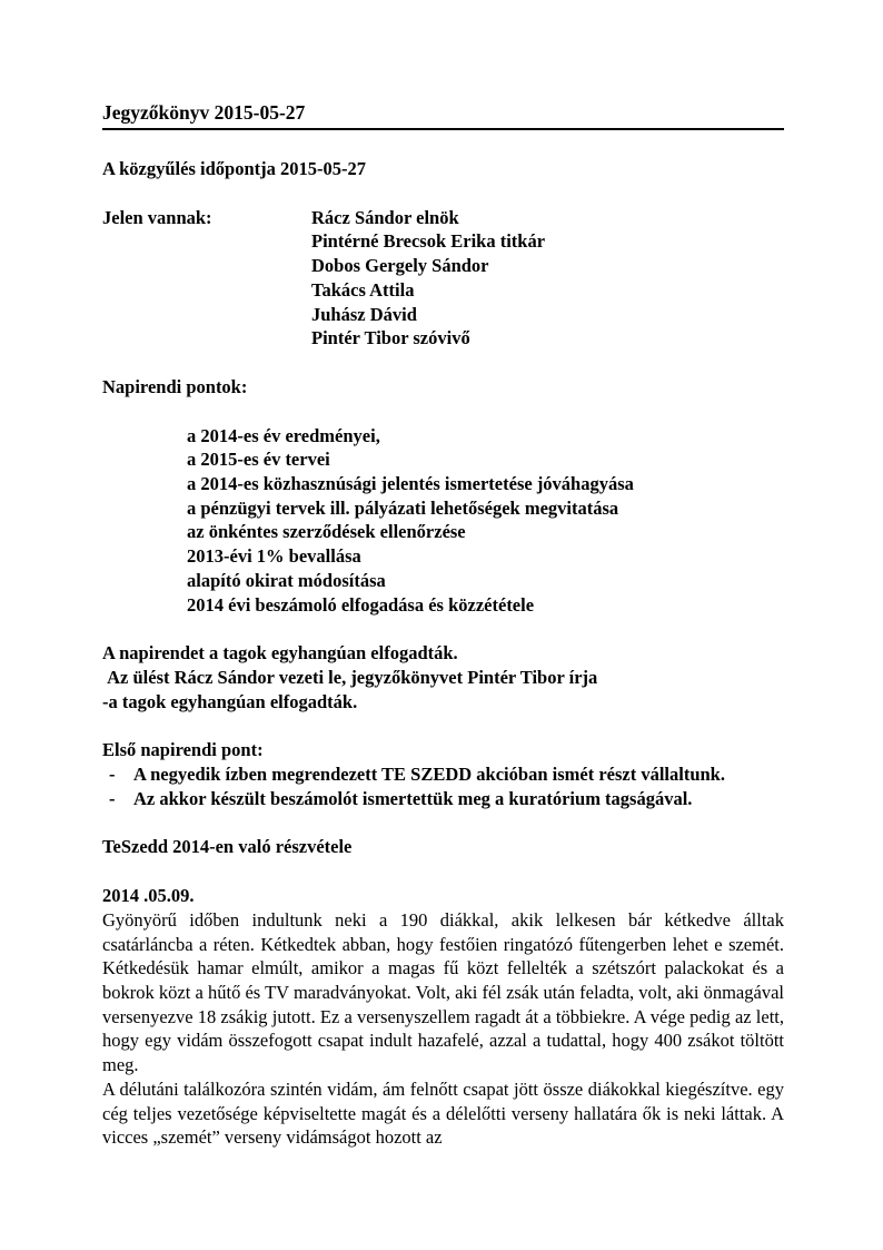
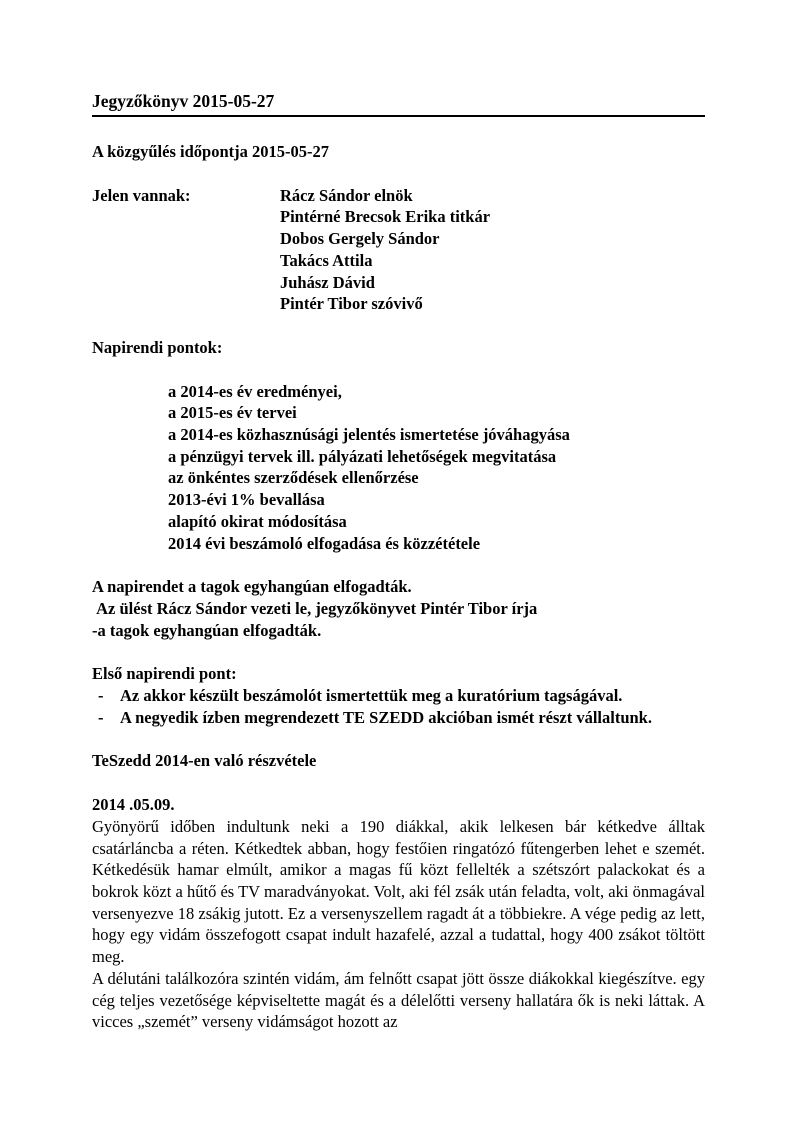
  Jegyzőkönyv 2015-05-27
  A közgyűlés időpontja 2015-05-27
  Jelen vannak:
  Rácz Sándor elnök
  Pintérné Brecsok Erika titkár
  Dobos Gergely Sándor
  Takács Attila
  Juhász Dávid
  Pintér Tibor szóvivő
  Napirendi pontok:
  a 2014-es év eredményei,
  a 2015-es év tervei
  a 2014-es közhasznúsági jelentés ismertetése jóváhagyása
  a pénzügyi tervek ill. pályázati lehetőségek megvitatása
  az önkéntes szerződések ellenőrzése
  2013-évi 1% bevallása
  alapító okirat módosítása
  2014 évi beszámoló elfogadása és közzététele
  A napirendet a tagok egyhangúan elfogadták.
  Az ülést Rácz Sándor vezeti le, jegyzőkönyvet Pintér Tibor írja
  -a tagok egyhangúan elfogadták.
  Első napirendi pont:
  -
- A negyedik ízben megrendezett TE SZEDD akcióban ismét részt vállaltunk.
+ Az akkor készült beszámolót ismertettük meg a kuratórium tagságával.
  -
- Az akkor készült beszámolót ismertettük meg a kuratórium tagságával.
+ A negyedik ízben megrendezett TE SZEDD akcióban ismét részt vállaltunk.
  TeSzedd 2014-en való részvétele
  2014 .05.09.
  Gyönyörű időben indultunk neki a 190 diákkal, akik lelkesen bár kétkedve álltak csatárláncba a réten. Kétkedtek abban, hogy festőien ringatózó fűtengerben lehet e szemét. Kétkedésük hamar elmúlt, amikor a magas fű közt fellelték a szétszórt palackokat és a bokrok közt a hűtő és TV maradványokat. Volt, aki fél zsák után feladta, volt, aki önmagával versenyezve 18 zsákig jutott. Ez a versenyszellem ragadt át a többiekre. A vége pedig az lett, hogy egy vidám összefogott csapat indult hazafelé, azzal a tudattal, hogy 400 zsákot töltött meg.
  A délutáni találkozóra szintén vidám, ám felnőtt csapat jött össze diákokkal kiegészítve. egy cég teljes vezetősége képviseltette magát és a délelőtti verseny hallatára ők is neki láttak. A vicces „szemét” verseny vidámságot hozott az
